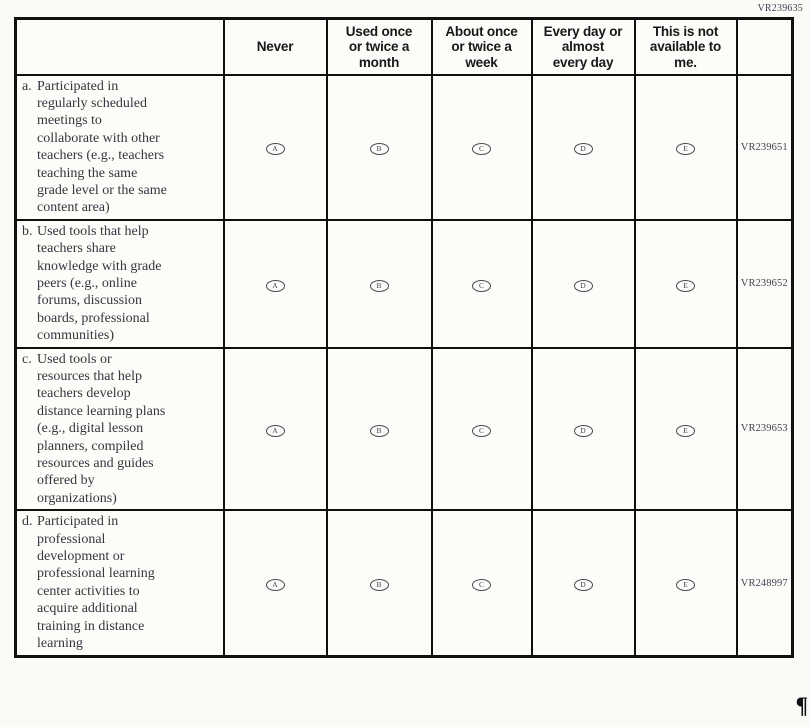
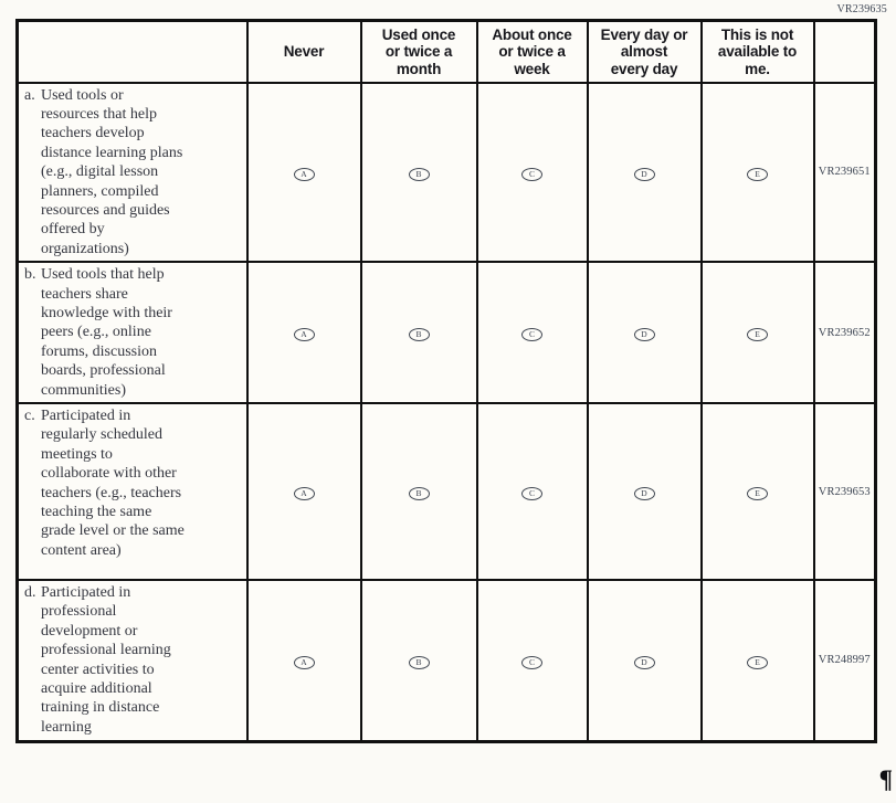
  VR239635
  	Never	Used once or twice a month	About once or twice a week	Every day or almost every day	This is not available to me.
- a. Participated in regularly scheduled meetings to collaborate with other teachers (e.g., teachers teaching the same grade level or the same content area)	A	B	C	D	E	VR239651
+ a. Used tools or resources that help teachers develop distance learning plans (e.g., digital lesson planners, compiled resources and guides offered by organizations)	A	B	C	D	E	VR239651
- b. Used tools that help teachers share knowledge with grade peers (e.g., online forums, discussion boards, professional communities)	A	B	C	D	E	VR239652
+ b. Used tools that help teachers share knowledge with their peers (e.g., online forums, discussion boards, professional communities)	A	B	C	D	E	VR239652
- c. Used tools or resources that help teachers develop distance learning plans (e.g., digital lesson planners, compiled resources and guides offered by organizations)	A	B	C	D	E	VR239653
+ c. Participated in regularly scheduled meetings to collaborate with other teachers (e.g., teachers teaching the same grade level or the same content area)	A	B	C	D	E	VR239653
  d. Participated in professional development or professional learning center activities to acquire additional training in distance learning	A	B	C	D	E	VR248997
  ¶
